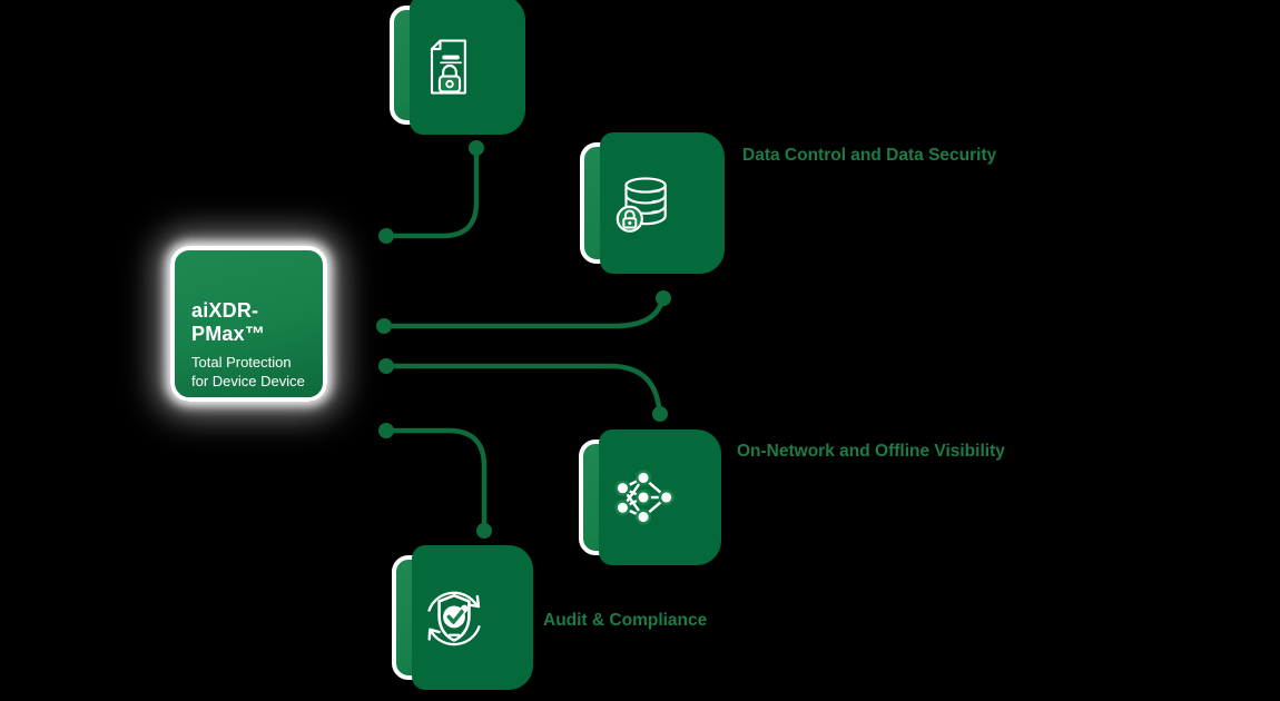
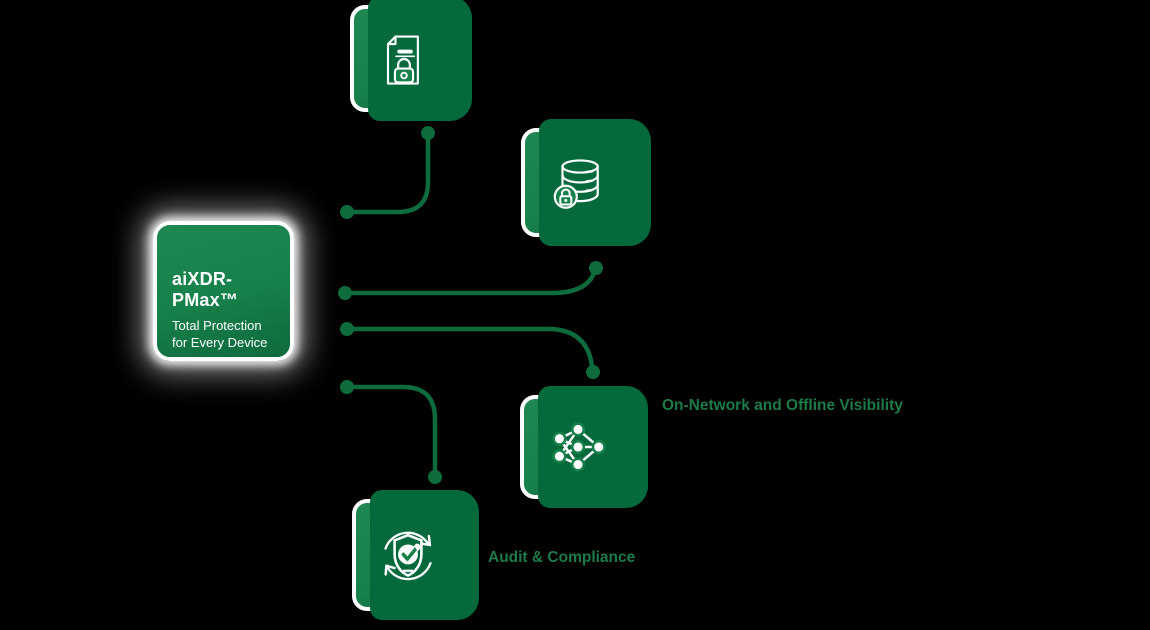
  aiXDR-PMax™
- Total Protection for Device Device
+ Total Protection for Every Device
- Data Control and Data Security
  On-Network and Offline Visibility
  Audit & Compliance
